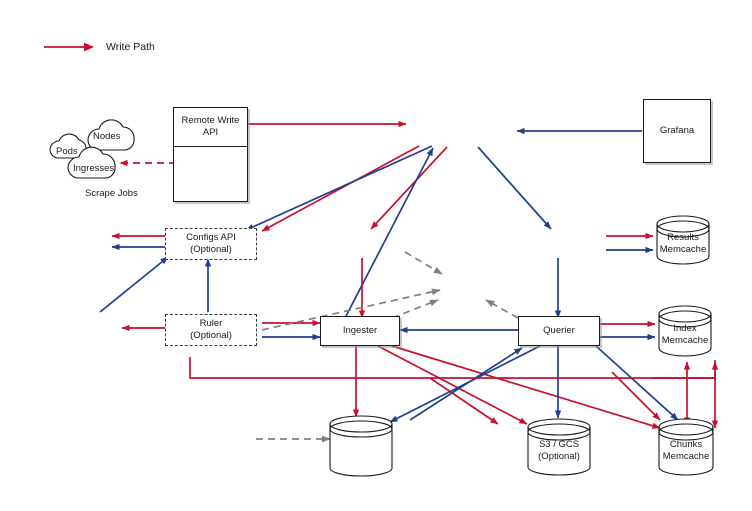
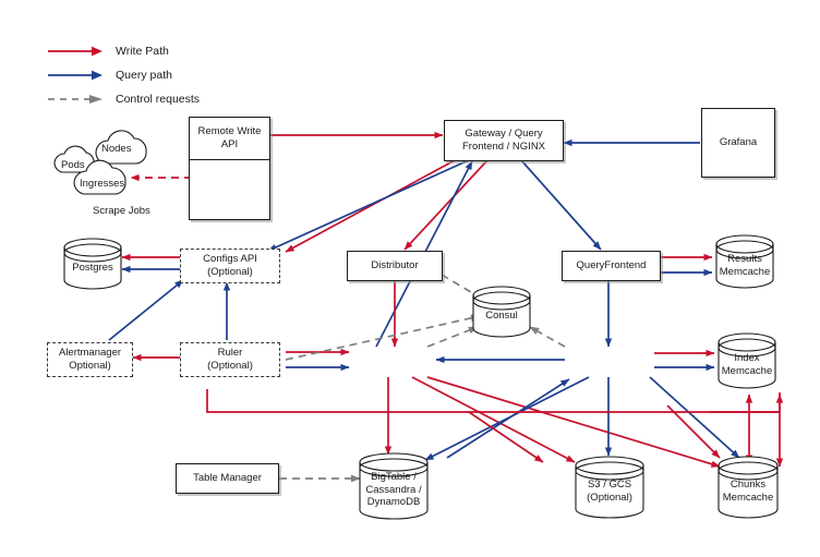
  Write Path
+ Query path
+ Control requests
  Nodes
  Pods
  Ingresses
  Scrape Jobs
  Remote Write
  API
+ Gateway / Query
+ Frontend / NGINX
  Grafana
+ Postgres
  Configs API
  (Optional)
+ Distributor
+ Consul
+ QueryFrontend
  Results
  Memcache
+ Alertmanager
+ Optional)
  Ruler
  (Optional)
- Ingester
- Querier
  Index
  Memcache
+ Table Manager
+ BigTable /
+ Cassandra /
+ DynamoDB
  S3 / GCS
  (Optional)
  Chunks
  Memcache
